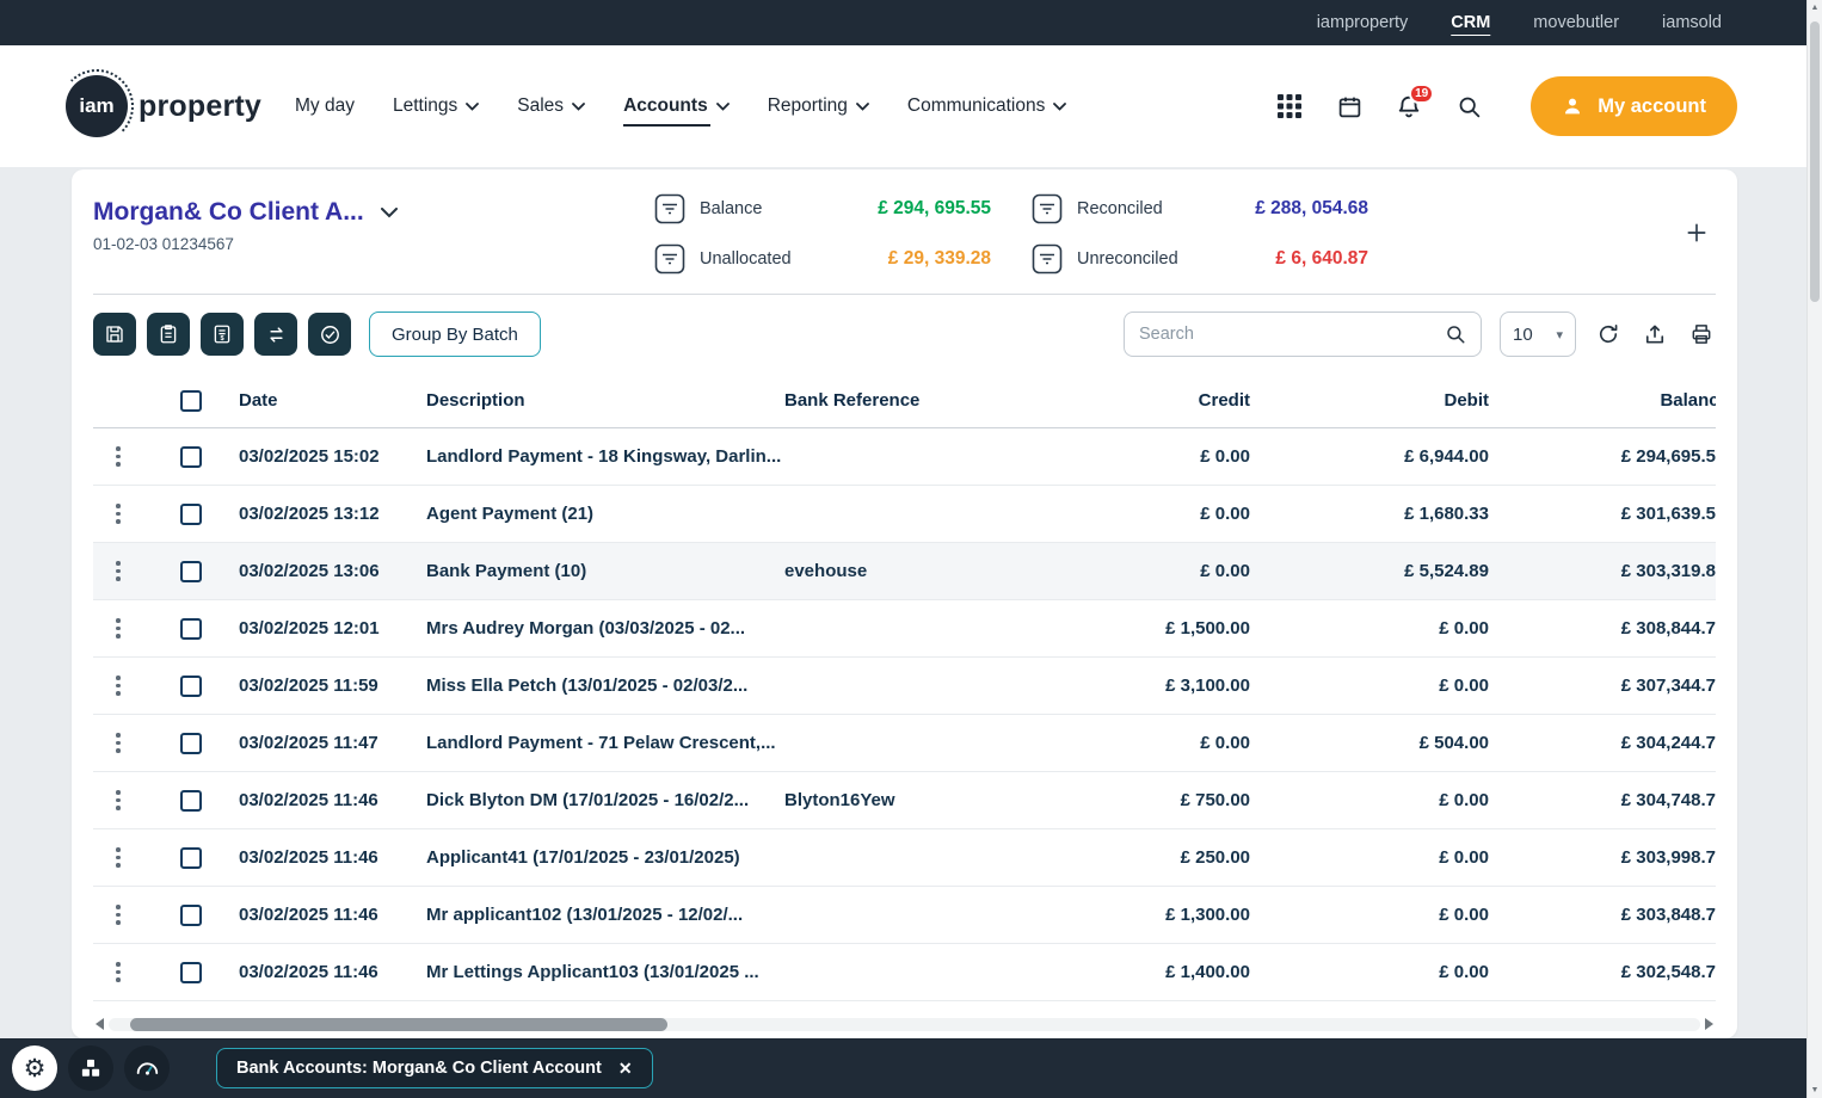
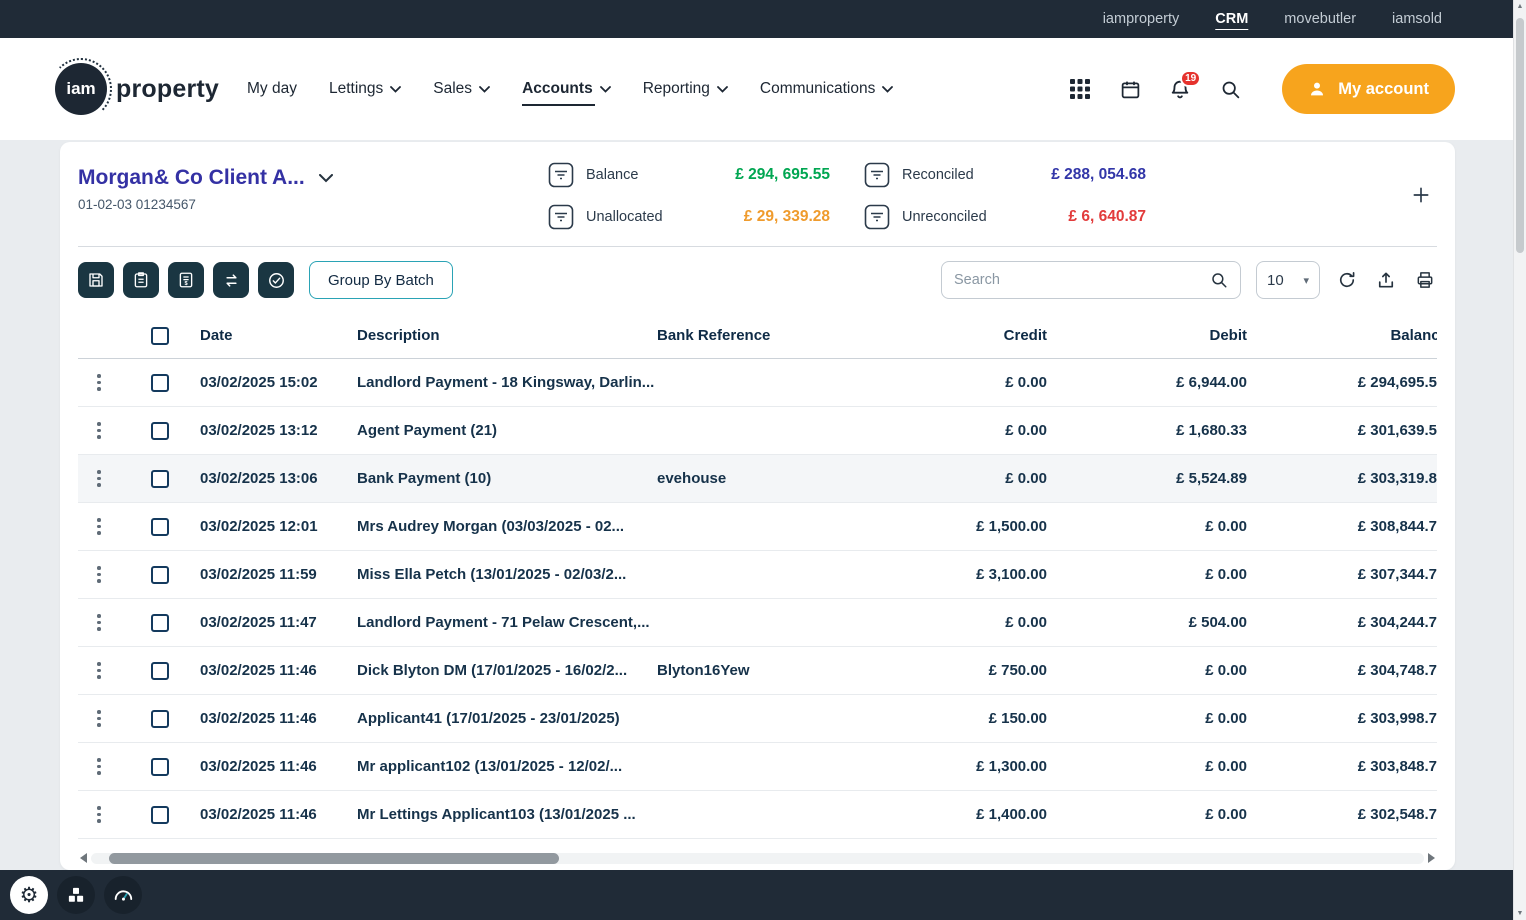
  iamproperty
  CRM
  movebutler
  iamsold
  iam
  property
  My day
  Lettings
  Sales
  Accounts
  Reporting
  Communications
  19
  My account
  Morgan& Co Client A...
  01-02-03 01234567
  Balance
  £ 294, 695.55
  Reconciled
  £ 288, 054.68
  Unallocated
  £ 29, 339.28
  Unreconciled
  £ 6, 640.87
  Group By Batch
  Search
  10
  ▾
  Date
  Description
  Bank Reference
  Credit
  Debit
  Balanc
  03/02/2025 15:02
  Landlord Payment - 18 Kingsway, Darlin...
  £ 0.00
  £ 6,944.00
  £ 294,695.5
  03/02/2025 13:12
  Agent Payment (21)
  £ 0.00
  £ 1,680.33
  £ 301,639.5
  03/02/2025 13:06
  Bank Payment (10)
  evehouse
  £ 0.00
  £ 5,524.89
  £ 303,319.8
  03/02/2025 12:01
  Mrs Audrey Morgan (03/03/2025 - 02...
  £ 1,500.00
  £ 0.00
  £ 308,844.7
  03/02/2025 11:59
  Miss Ella Petch (13/01/2025 - 02/03/2...
  £ 3,100.00
  £ 0.00
  £ 307,344.7
  03/02/2025 11:47
  Landlord Payment - 71 Pelaw Crescent,...
  £ 0.00
  £ 504.00
  £ 304,244.7
  03/02/2025 11:46
  Dick Blyton DM (17/01/2025 - 16/02/2...
  Blyton16Yew
  £ 750.00
  £ 0.00
  £ 304,748.7
  03/02/2025 11:46
  Applicant41 (17/01/2025 - 23/01/2025)
- £ 250.00
+ £ 150.00
  £ 0.00
  £ 303,998.7
  03/02/2025 11:46
  Mr applicant102 (13/01/2025 - 12/02/...
  £ 1,300.00
  £ 0.00
  £ 303,848.7
  03/02/2025 11:46
  Mr Lettings Applicant103 (13/01/2025 ...
  £ 1,400.00
  £ 0.00
  £ 302,548.7
  ⚙
- Bank Accounts: Morgan& Co Client Account
- ✕
